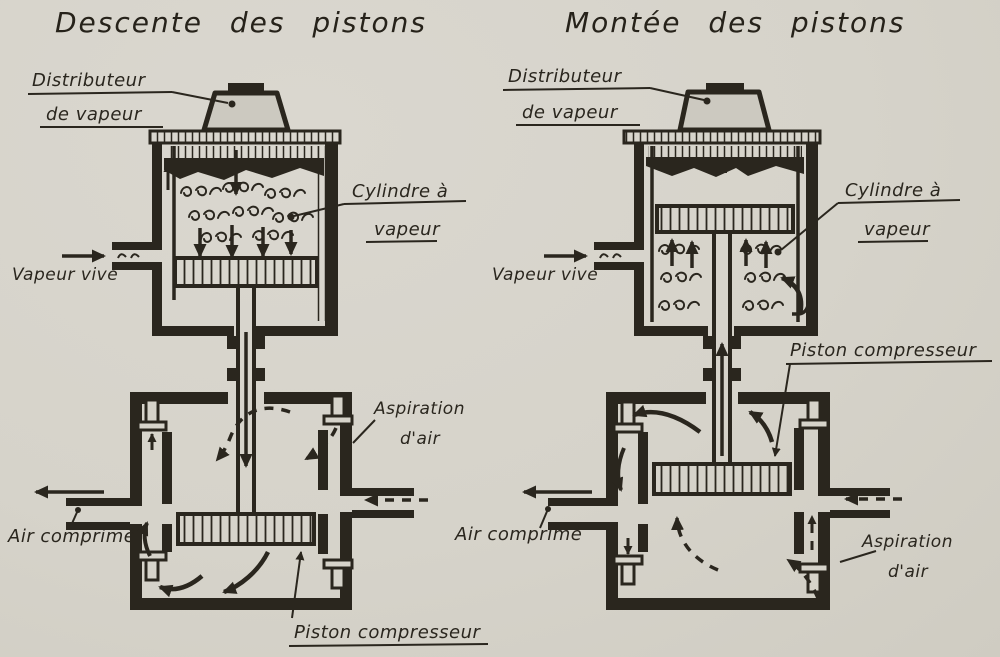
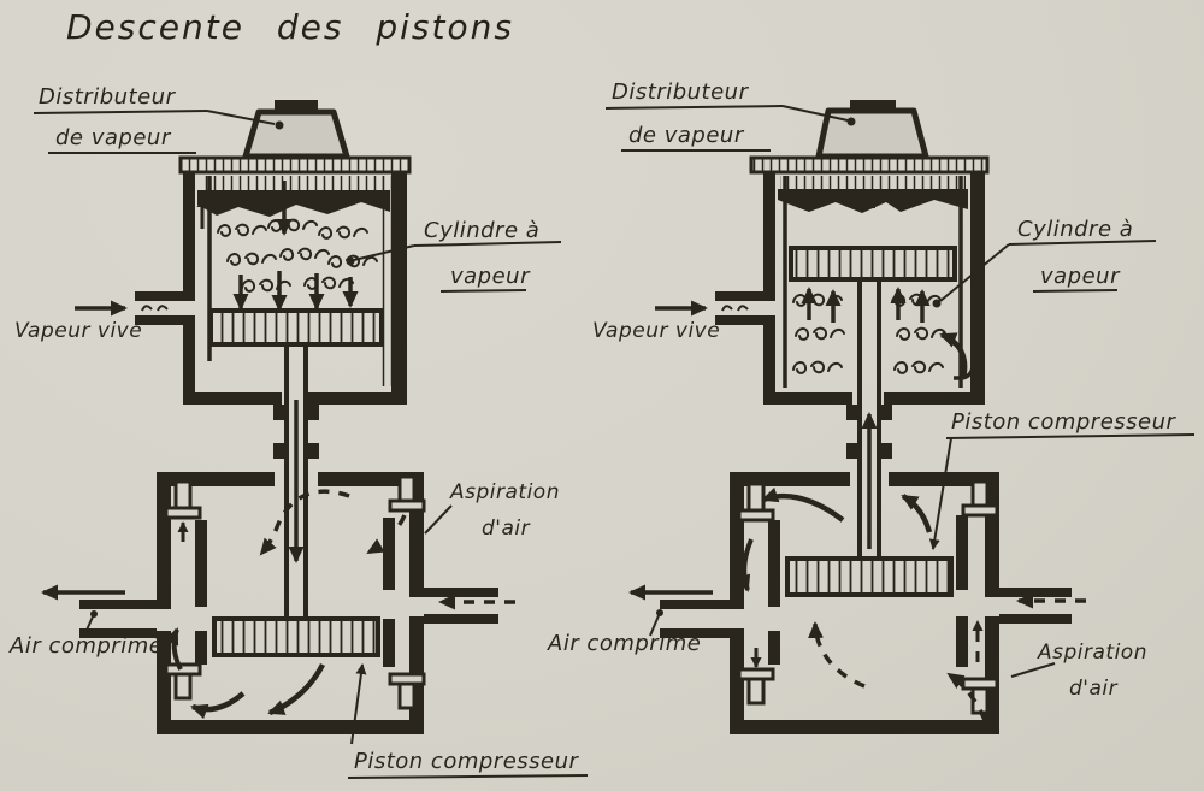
  Descente des pistons
  Distributeur
  de vapeur
  Cylindre à
  vapeur
  Vapeur vive
  Aspiration
  d'air
  Air comprimé
  Piston compresseur
- Montée des pistons
  Distributeur
  de vapeur
  Cylindre à
  vapeur
  Vapeur vive
  Piston compresseur
  Air comprimé
  Aspiration
  d'air
